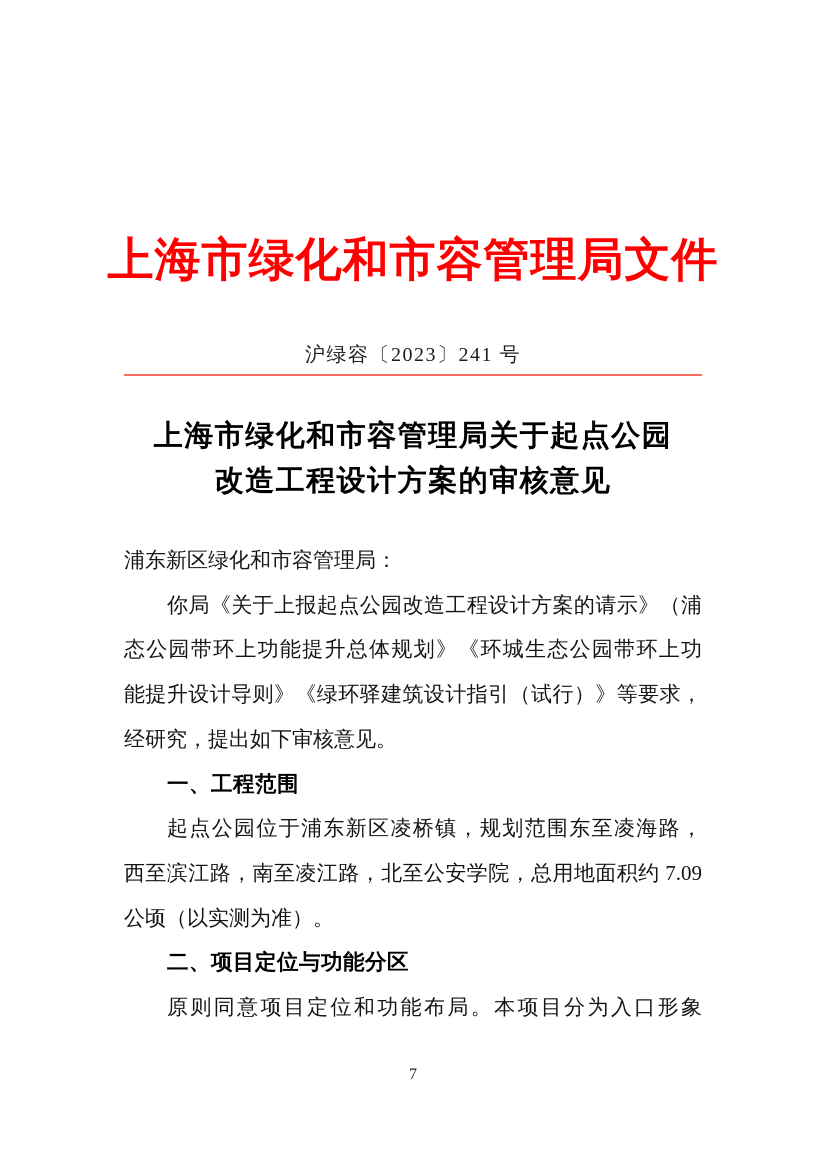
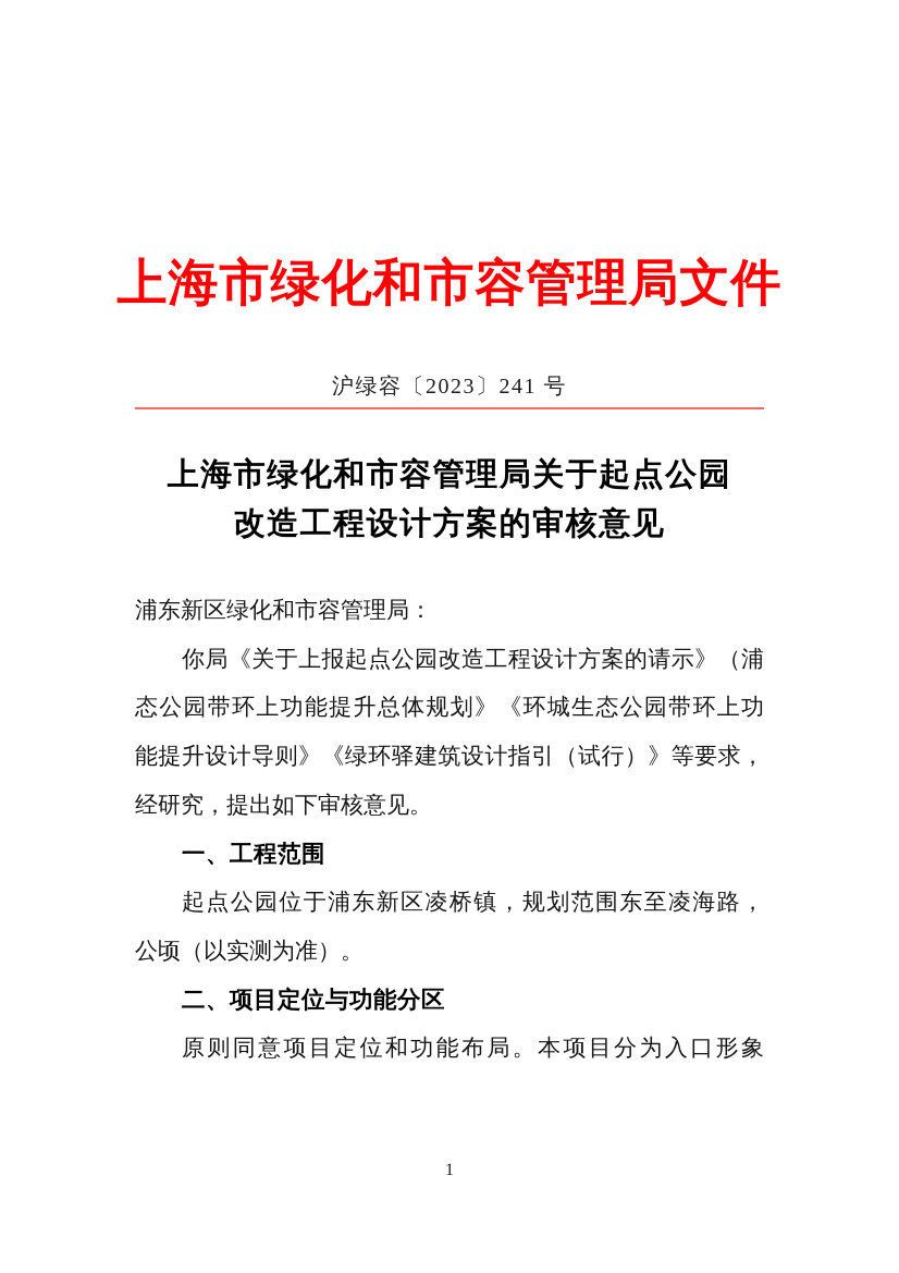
  上海市绿化和市容管理局文件
  沪绿容〔2023〕241 号
  上海市绿化和市容管理局关于起点公园
  改造工程设计方案的审核意见
  浦东新区绿化和市容管理局：
  你局《关于上报起点公园改造工程设计方案的请示》（浦
  态公园带环上功能提升总体规划》《环城生态公园带环上功
  能提升设计导则》《绿环驿建筑设计指引（试行）》等要求，
  经研究，提出如下审核意见。
  一、工程范围
  起点公园位于浦东新区凌桥镇，规划范围东至凌海路，
- 西至滨江路，南至凌江路，北至公安学院，总用地面积约 7.09
  公顷（以实测为准）。
  二、项目定位与功能分区
  原则同意项目定位和功能布局。本项目分为入口形象
- 7
+ 1
